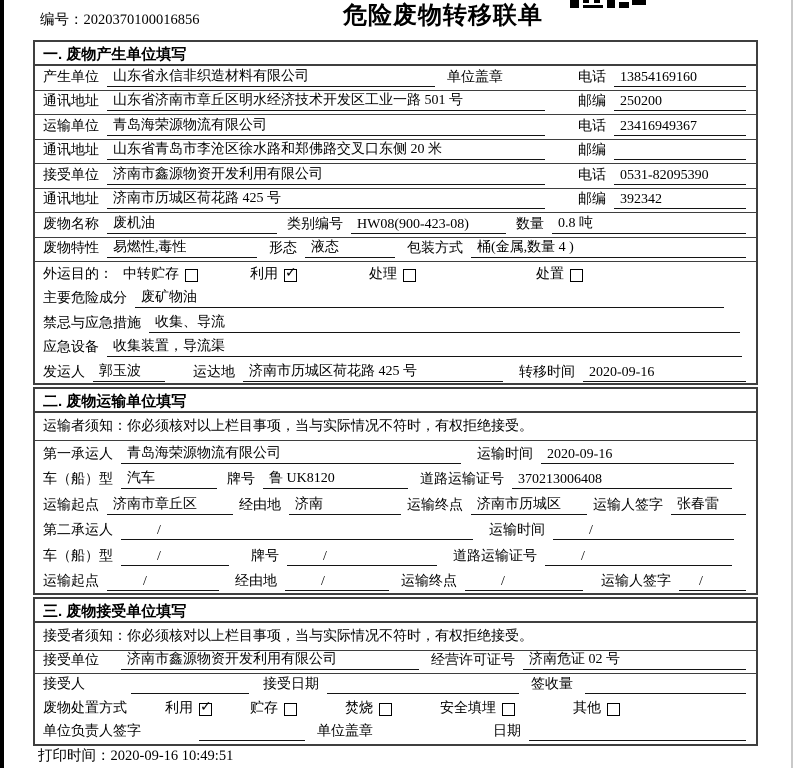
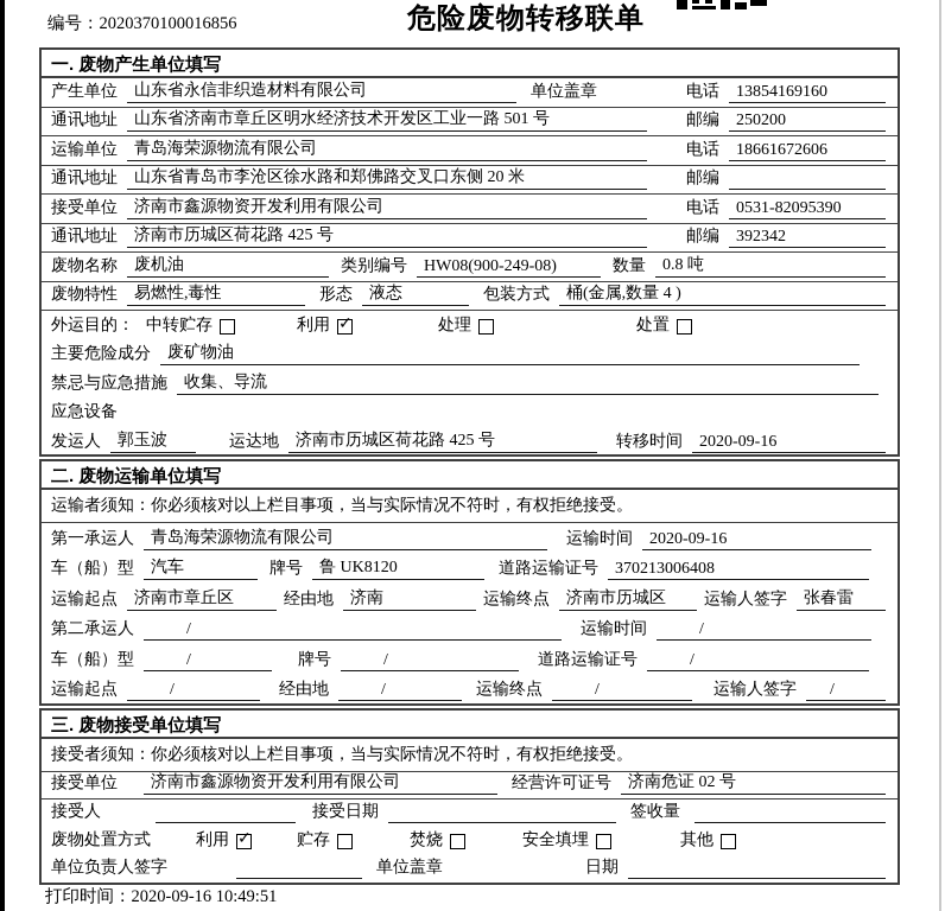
  编号：2020370100016856
  危险废物转移联单
  一. 废物产生单位填写
  产生单位
  山东省永信非织造材料有限公司
  单位盖章
  电话
  13854169160
  通讯地址
  山东省济南市章丘区明水经济技术开发区工业一路 501 号
  邮编
  250200
  运输单位
  青岛海荣源物流有限公司
  电话
- 23416949367
+ 18661672606
  通讯地址
  山东省青岛市李沧区徐水路和郑佛路交叉口东侧 20 米
  邮编
  接受单位
  济南市鑫源物资开发利用有限公司
  电话
  0531-82095390
  通讯地址
  济南市历城区荷花路 425 号
  邮编
  392342
  废物名称
  废机油
  类别编号
- HW08(900-423-08)
+ HW08(900-249-08)
  数量
  0.8 吨
  废物特性
  易燃性,毒性
  形态
  液态
  包装方式
  桶(金属,数量 4 )
  外运目的：
  中转贮存
  利用
  处理
  处置
  主要危险成分
  废矿物油
  禁忌与应急措施
  收集、导流
  应急设备
- 收集装置，导流渠
  发运人
  郭玉波
  运达地
  济南市历城区荷花路 425 号
  转移时间
  2020-09-16
  二. 废物运输单位填写
  运输者须知：你必须核对以上栏目事项，当与实际情况不符时，有权拒绝接受。
  第一承运人
  青岛海荣源物流有限公司
  运输时间
  2020-09-16
  车（船）型
  汽车
  牌号
  鲁 UK8120
  道路运输证号
  370213006408
  运输起点
  济南市章丘区
  经由地
  济南
  运输终点
  济南市历城区
  运输人签字
  张春雷
  第二承运人
  /
  运输时间
  /
  车（船）型
  /
  牌号
  /
  道路运输证号
  /
  运输起点
  /
  经由地
  /
  运输终点
  /
  运输人签字
  /
  三. 废物接受单位填写
  接受者须知：你必须核对以上栏目事项，当与实际情况不符时，有权拒绝接受。
  接受单位
  济南市鑫源物资开发利用有限公司
  经营许可证号
  济南危证 02 号
  接受人
  接受日期
  签收量
  废物处置方式
  利用
  贮存
  焚烧
  安全填埋
  其他
  单位负责人签字
  单位盖章
  日期
  打印时间：2020-09-16 10:49:51
